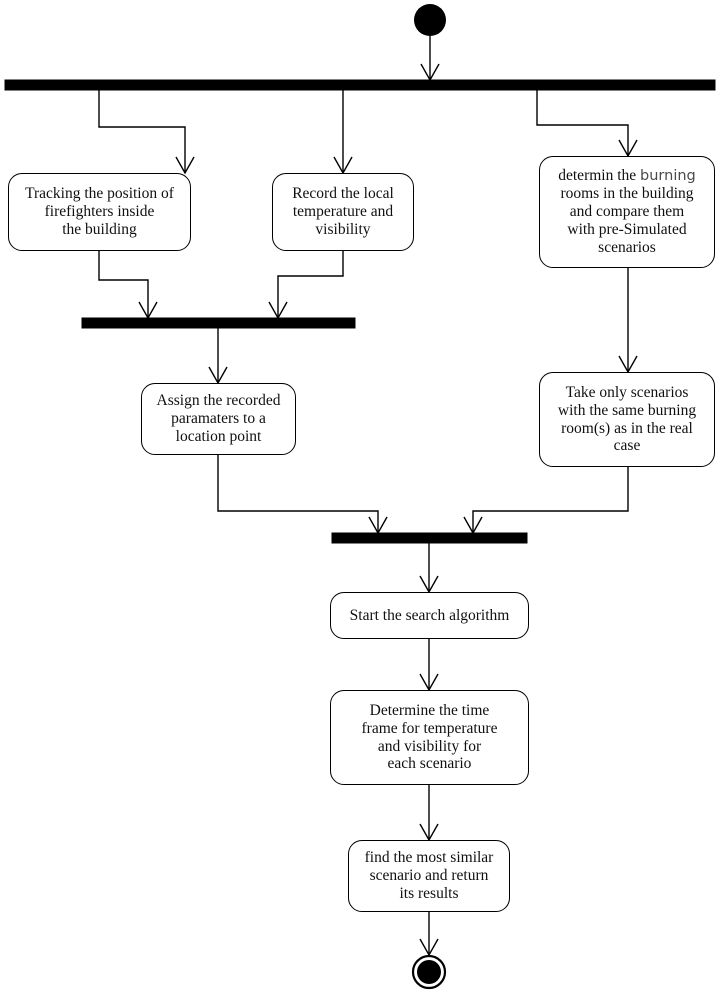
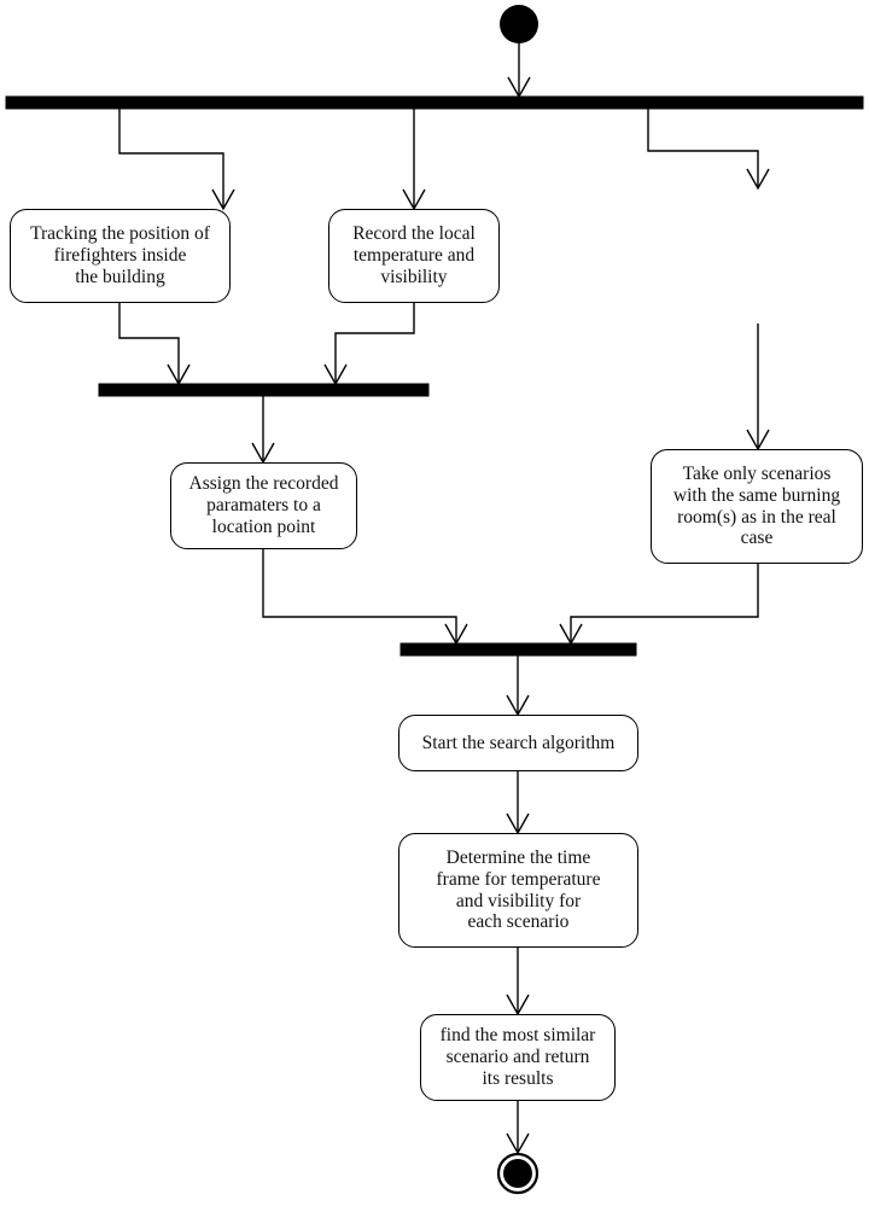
  Tracking the position of
  firefighters inside
  the building
  Record the local
  temperature and
  visibility
- determin the burning
- rooms in the building
- and compare them
- with pre-Simulated
- scenarios
  Assign the recorded
  paramaters to a
  location point
  Take only scenarios
  with the same burning
  room(s) as in the real
  case
  Start the search algorithm
  Determine the time
  frame for temperature
  and visibility for
  each scenario
  find the most similar
  scenario and return
  its results
